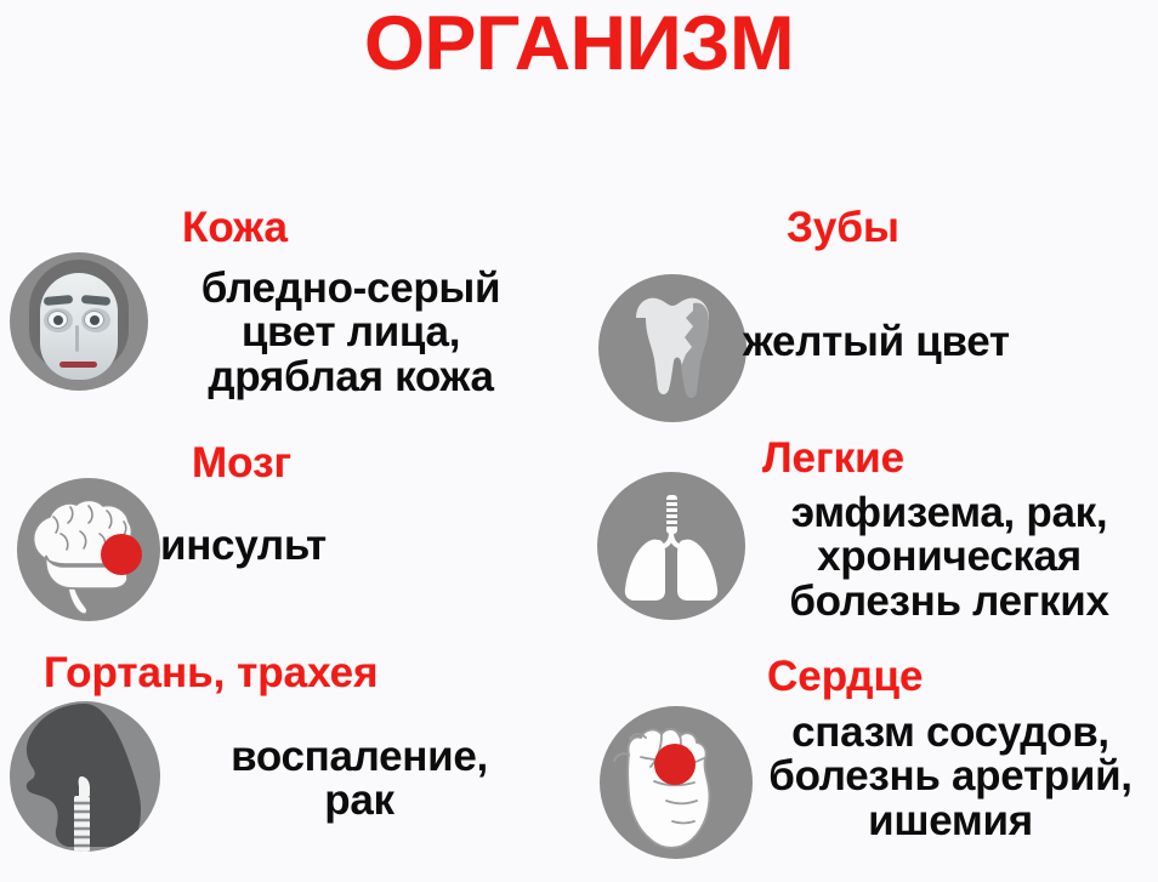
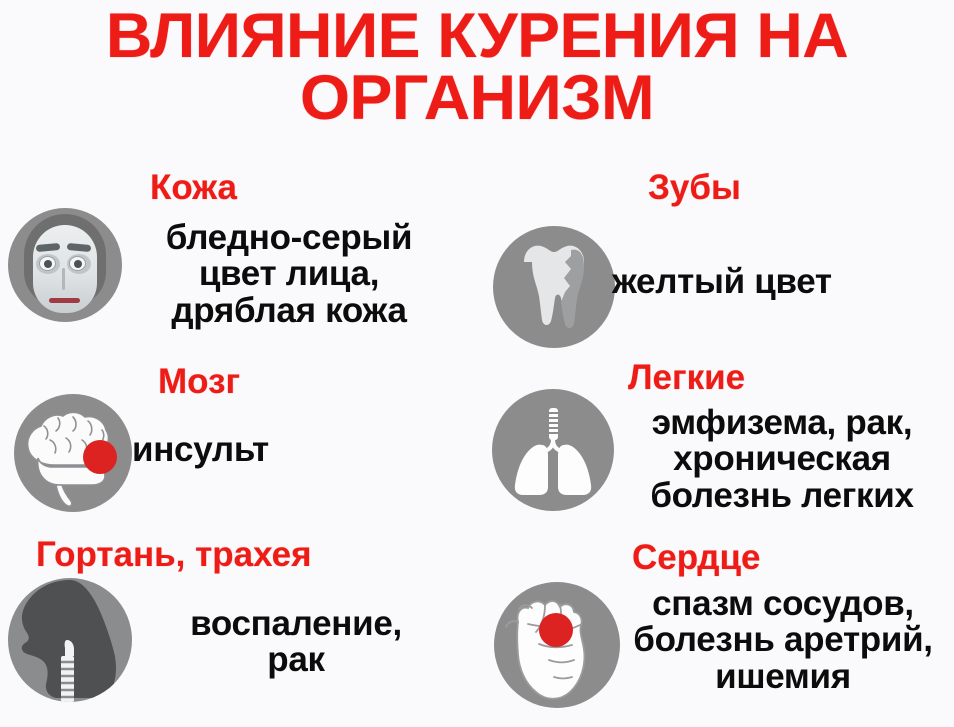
+ ВЛИЯНИЕ КУРЕНИЯ НА
  ОРГАНИЗМ
  Кожа
  бледно-серый
  цвет лица,
  дряблая кожа
  Зубы
  желтый цвет
  Мозг
  инсульт
  Легкие
  эмфизема, рак,
  хроническая
  болезнь легких
  Гортань, трахея
  воспаление,
  рак
  Сердце
  спазм сосудов,
  болезнь аретрий,
  ишемия
